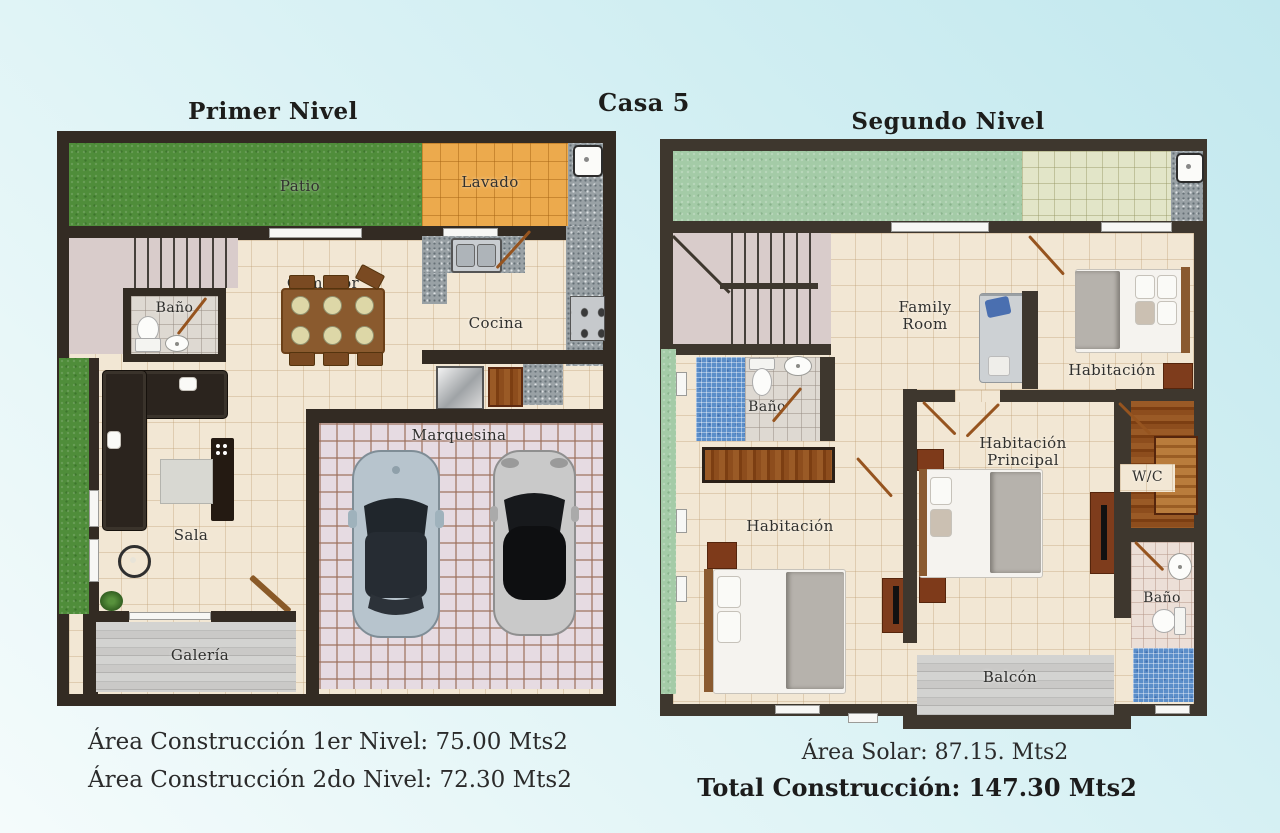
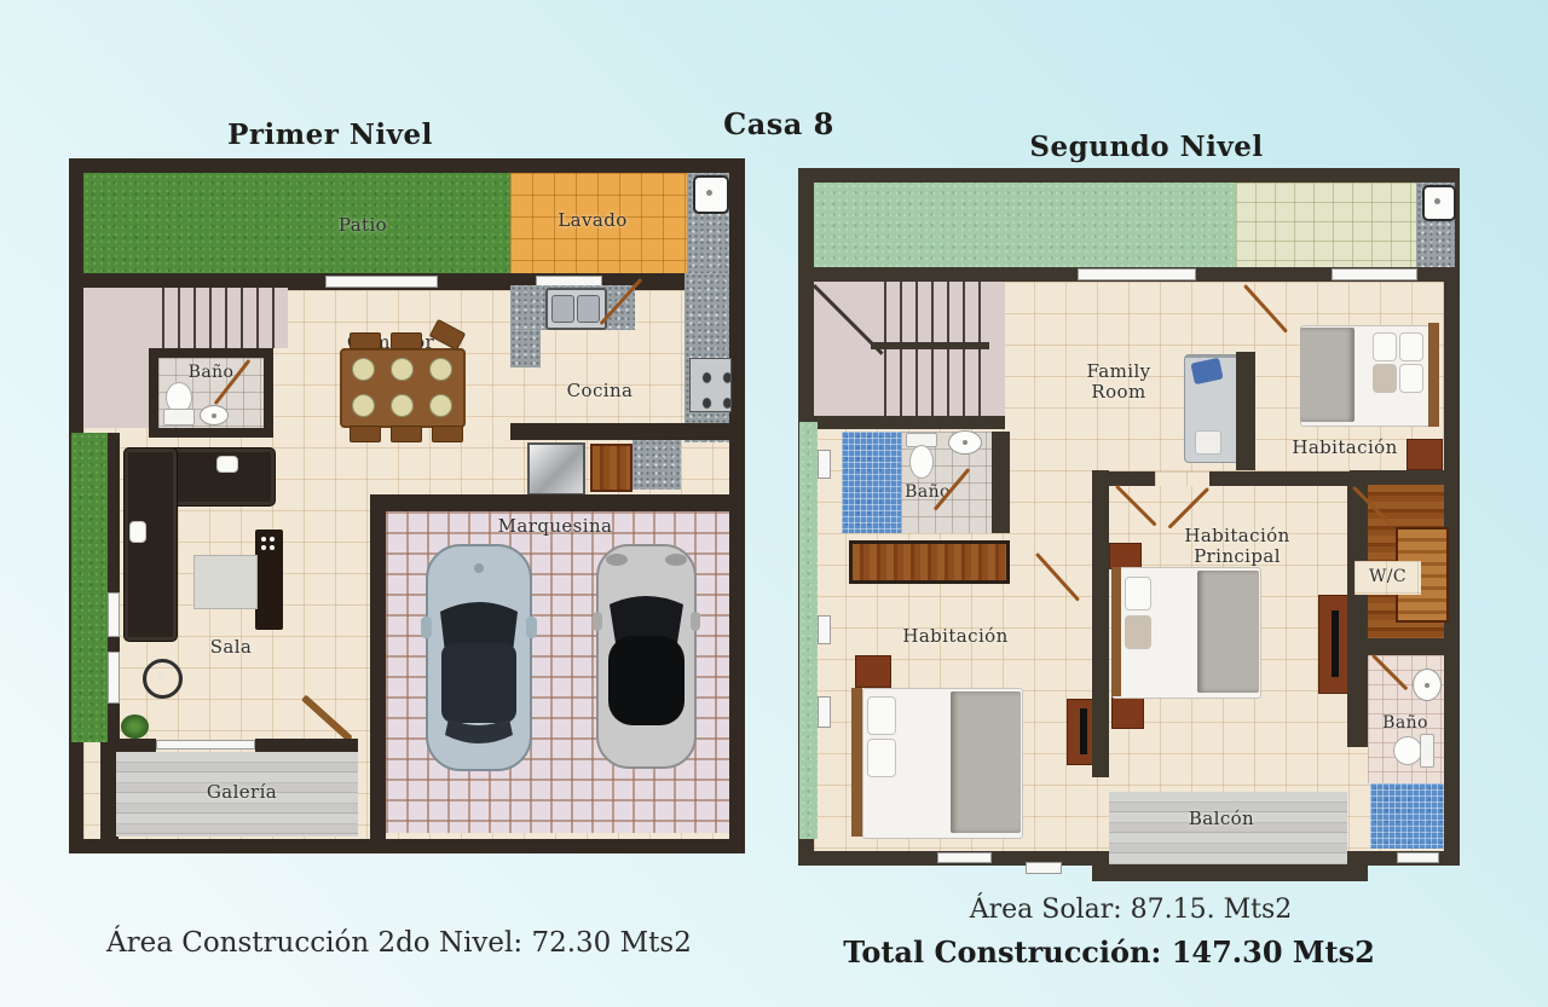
- Casa 5
+ Casa 8
  Primer Nivel
  Segundo Nivel
  Patio
  Lavado
  Baño
  Cocina
  Sala
  Galería
  Marquesina
  Bañ
  Habitación
  Family Room
  Habitación
  Habitación Principal
  W/C
  Baño
  Balcón
- Área Construcción 1er Nivel: 75.00 Mts2
  Área Construcción 2do Nivel: 72.30 Mts2
  Área Solar: 87.15. Mts2
  Total Construcción: 147.30 Mts2
